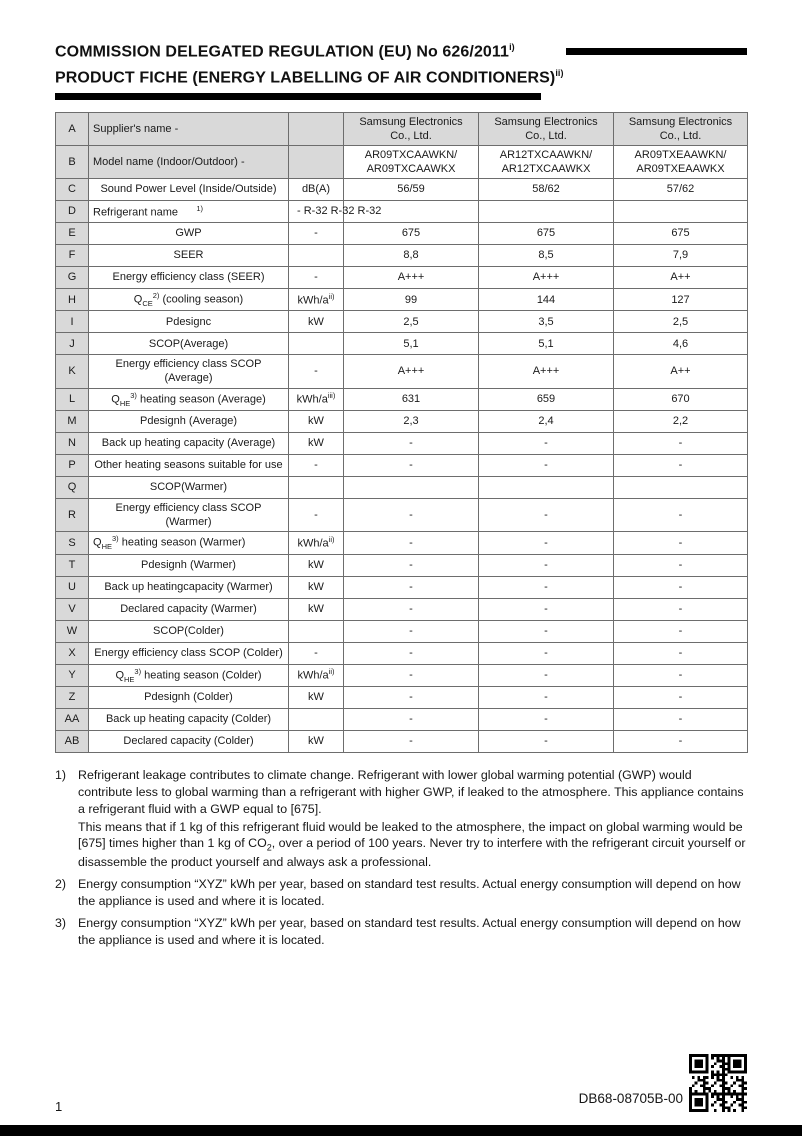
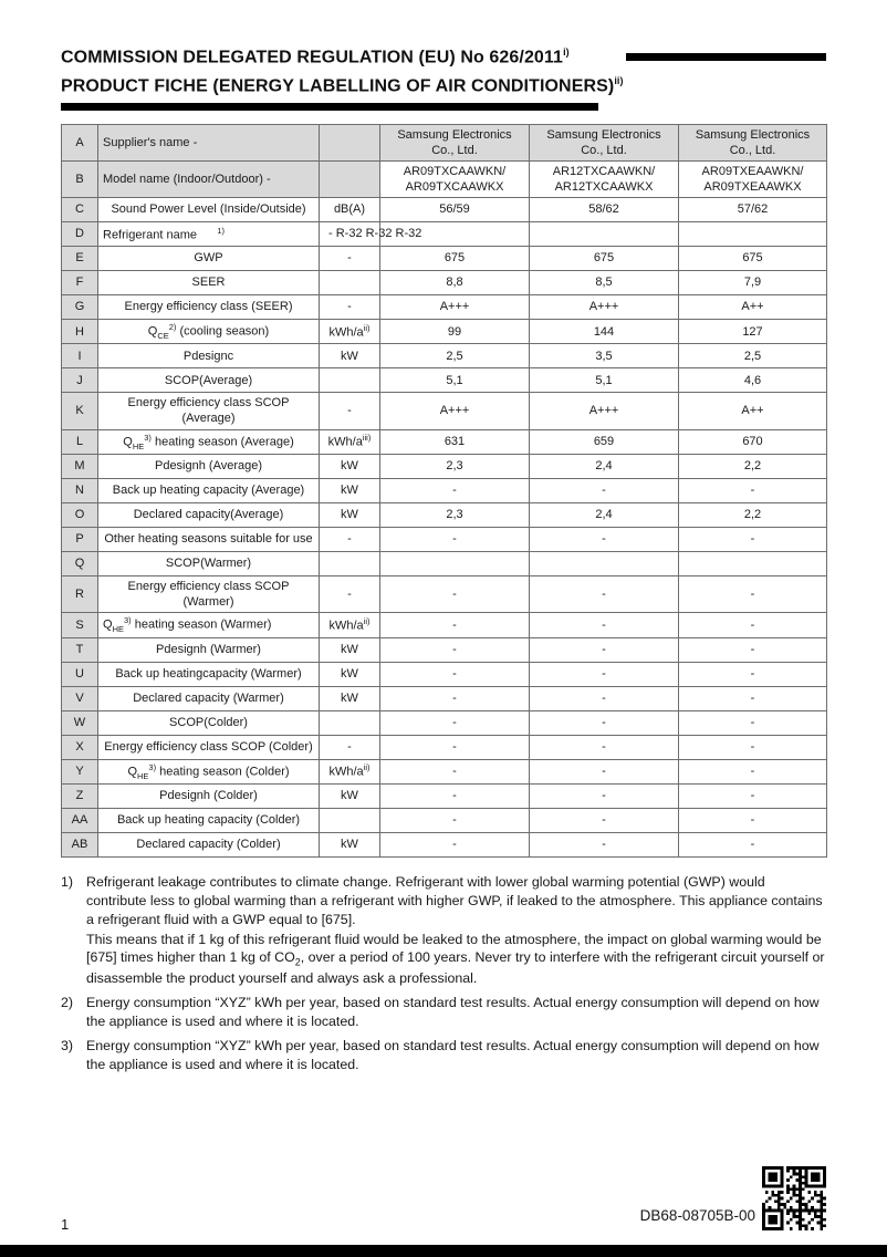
  COMMISSION DELEGATED REGULATION (EU) No 626/2011i)
  PRODUCT FICHE (ENERGY LABELLING OF AIR CONDITIONERS)ii)
  A	Supplier's name -		Samsung Electronics Co., Ltd.	Samsung Electronics Co., Ltd.	Samsung Electronics Co., Ltd.
  B	Model name (Indoor/Outdoor) -		AR09TXCAAWKN/ AR09TXCAAWKX	AR12TXCAAWKN/ AR12TXCAAWKX	AR09TXEAAWKN/ AR09TXEAAWKX
  C	Sound Power Level (Inside/Outside)	dB(A)	56/59	58/62	57/62
  D	Refrigerant name 1)	- R-32 R-32 R-32
  E	GWP	-	675	675	675
  F	SEER		8,8	8,5	7,9
  G	Energy efficiency class (SEER)	-	A+++	A+++	A++
  H	QCE2) (cooling season)	kWh/aii)	99	144	127
  I	Pdesignc	kW	2,5	3,5	2,5
  J	SCOP(Average)		5,1	5,1	4,6
  K	Energy efficiency class SCOP (Average)	-	A+++	A+++	A++
  L	QHE3) heating season (Average)	kWh/aiii)	631	659	670
  M	Pdesignh (Average)	kW	2,3	2,4	2,2
  N	Back up heating capacity (Average)	kW	-	-	-
+ O	Declared capacity(Average)	kW	2,3	2,4	2,2
  P	Other heating seasons suitable for use	-	-	-	-
  Q	SCOP(Warmer)
  R	Energy efficiency class SCOP (Warmer)	-	-	-	-
  S	QHE3) heating season (Warmer)	kWh/aii)	-	-	-
  T	Pdesignh (Warmer)	kW	-	-	-
  U	Back up heatingcapacity (Warmer)	kW	-	-	-
  V	Declared capacity (Warmer)	kW	-	-	-
  W	SCOP(Colder)		-	-	-
  X	Energy efficiency class SCOP (Colder)	-	-	-	-
  Y	QHE3) heating season (Colder)	kWh/aii)	-	-	-
  Z	Pdesignh (Colder)	kW	-	-	-
  AA	Back up heating capacity (Colder)		-	-	-
  AB	Declared capacity (Colder)	kW	-	-	-
  1)
  Refrigerant leakage contributes to climate change. Refrigerant with lower global warming potential (GWP) would contribute less to global warming than a refrigerant with higher GWP, if leaked to the atmosphere. This appliance contains a refrigerant fluid with a GWP equal to [675].
  This means that if 1 kg of this refrigerant fluid would be leaked to the atmosphere, the impact on global warming would be [675] times higher than 1 kg of CO2, over a period of 100 years. Never try to interfere with the refrigerant circuit yourself or disassemble the product yourself and always ask a professional.
  2)
  Energy consumption “XYZ” kWh per year, based on standard test results. Actual energy consumption will depend on how the appliance is used and where it is located.
  3)
  Energy consumption “XYZ” kWh per year, based on standard test results. Actual energy consumption will depend on how the appliance is used and where it is located.
  DB68-08705B-00
  1
